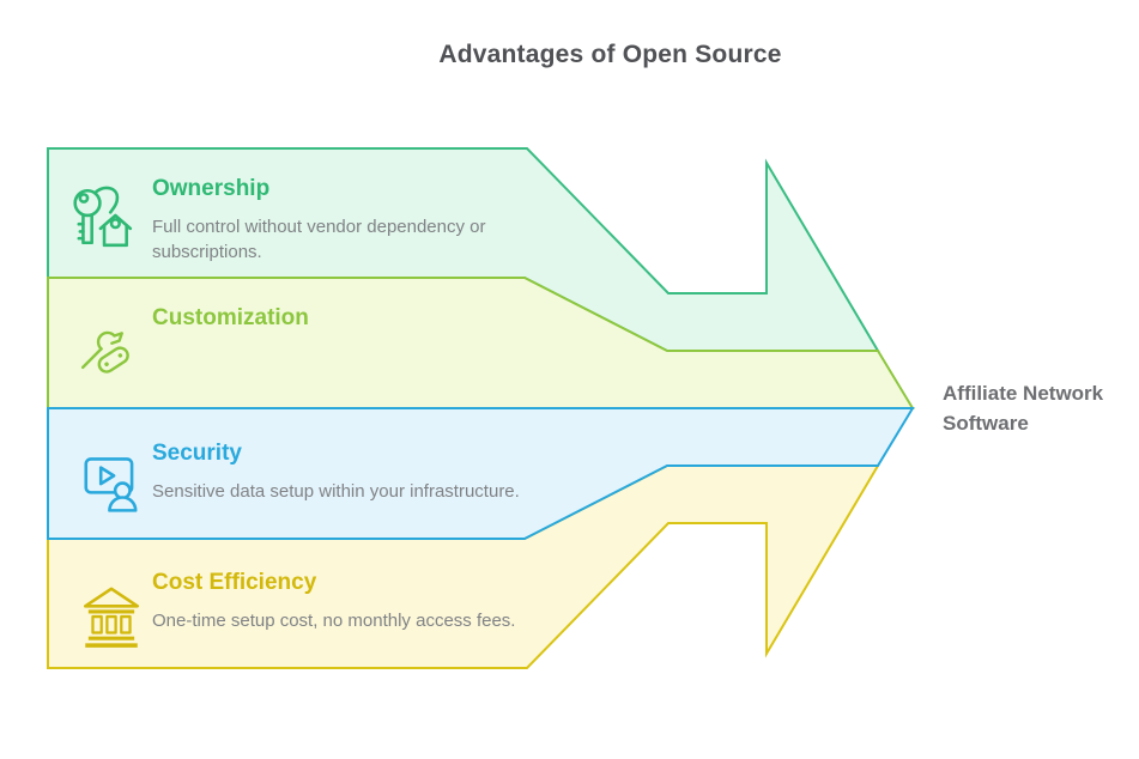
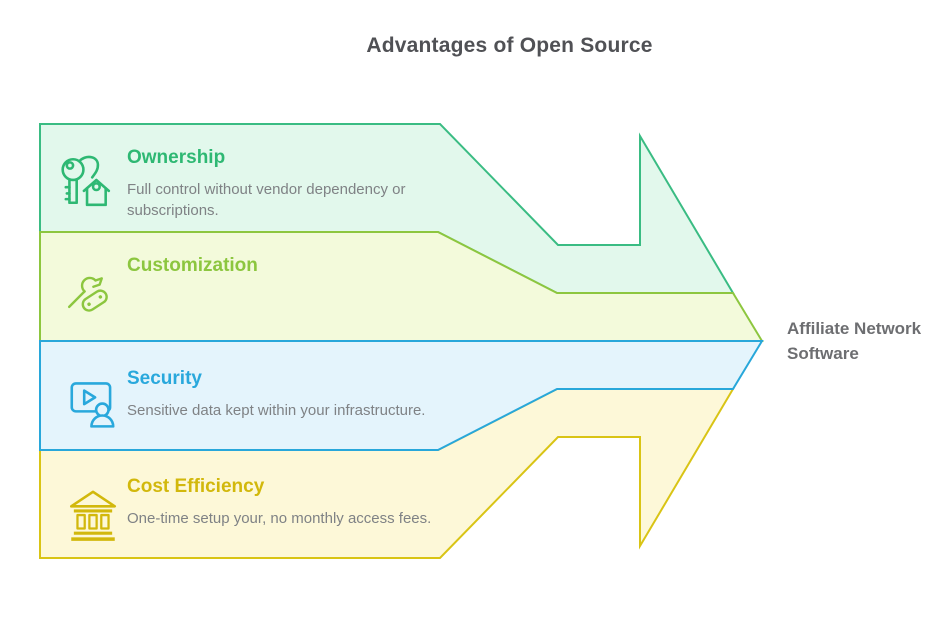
  Advantages of Open Source
  Ownership
  Full control without vendor dependency or subscriptions.
  Customization
  Security
- Sensitive data setup within your infrastructure.
+ Sensitive data kept within your infrastructure.
  Cost Efficiency
- One-time setup cost, no monthly access fees.
+ One-time setup your, no monthly access fees.
  Affiliate Network Software
